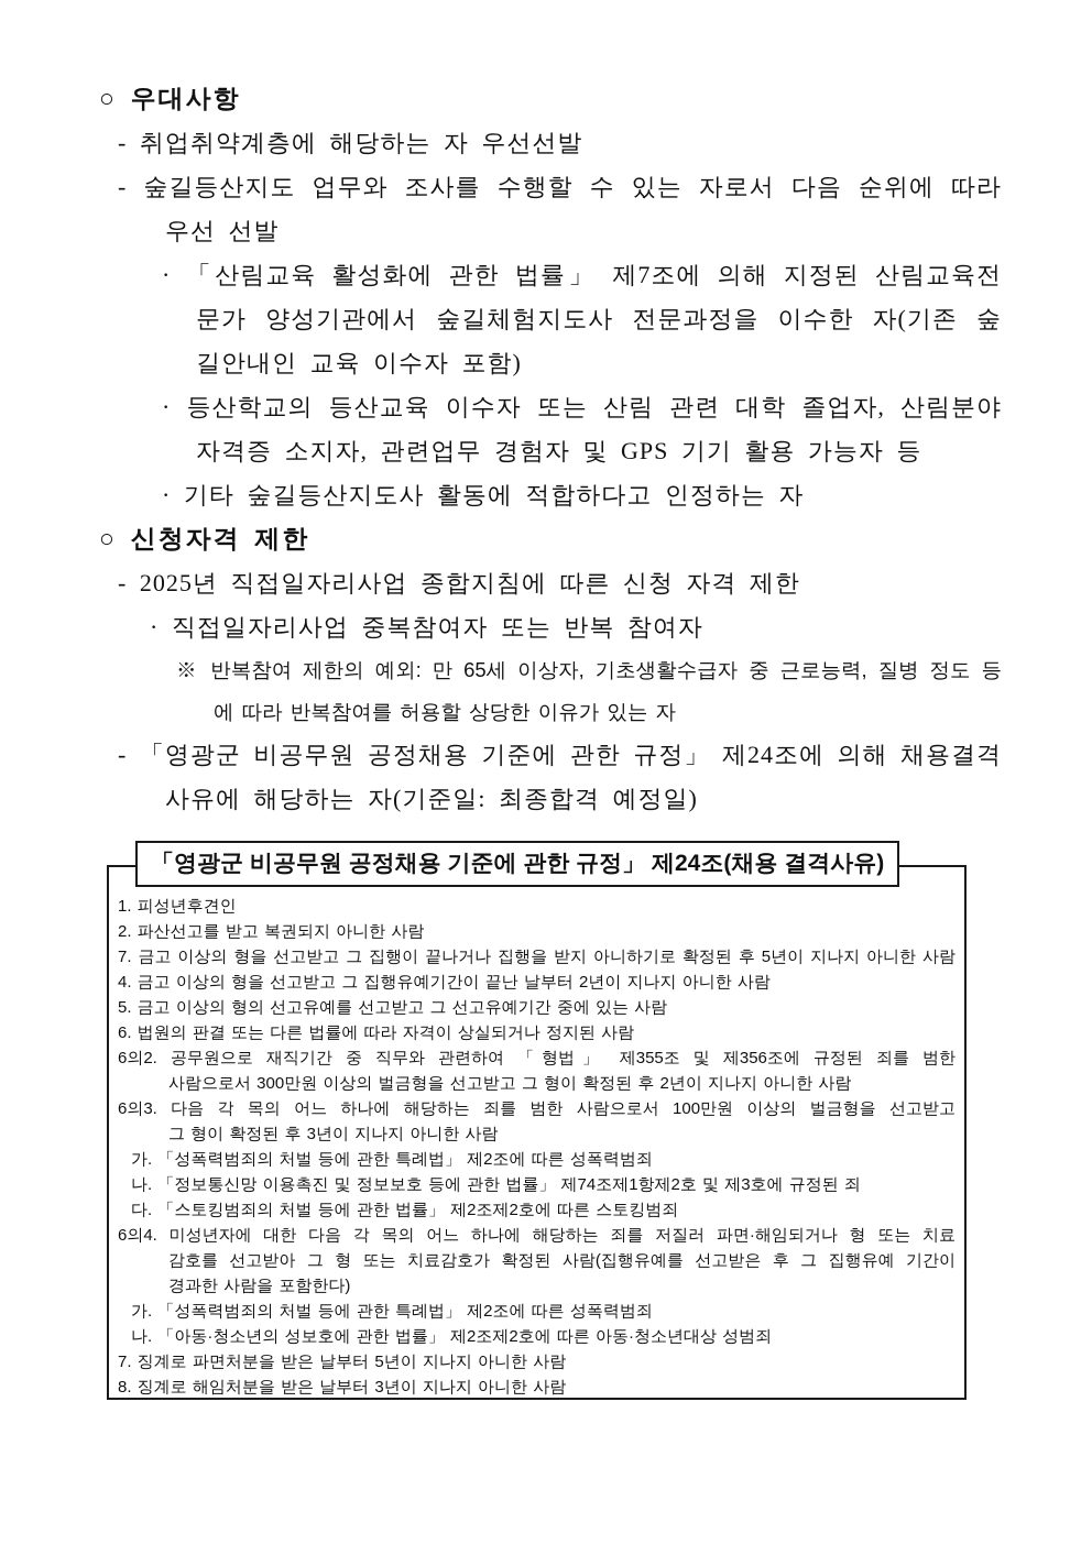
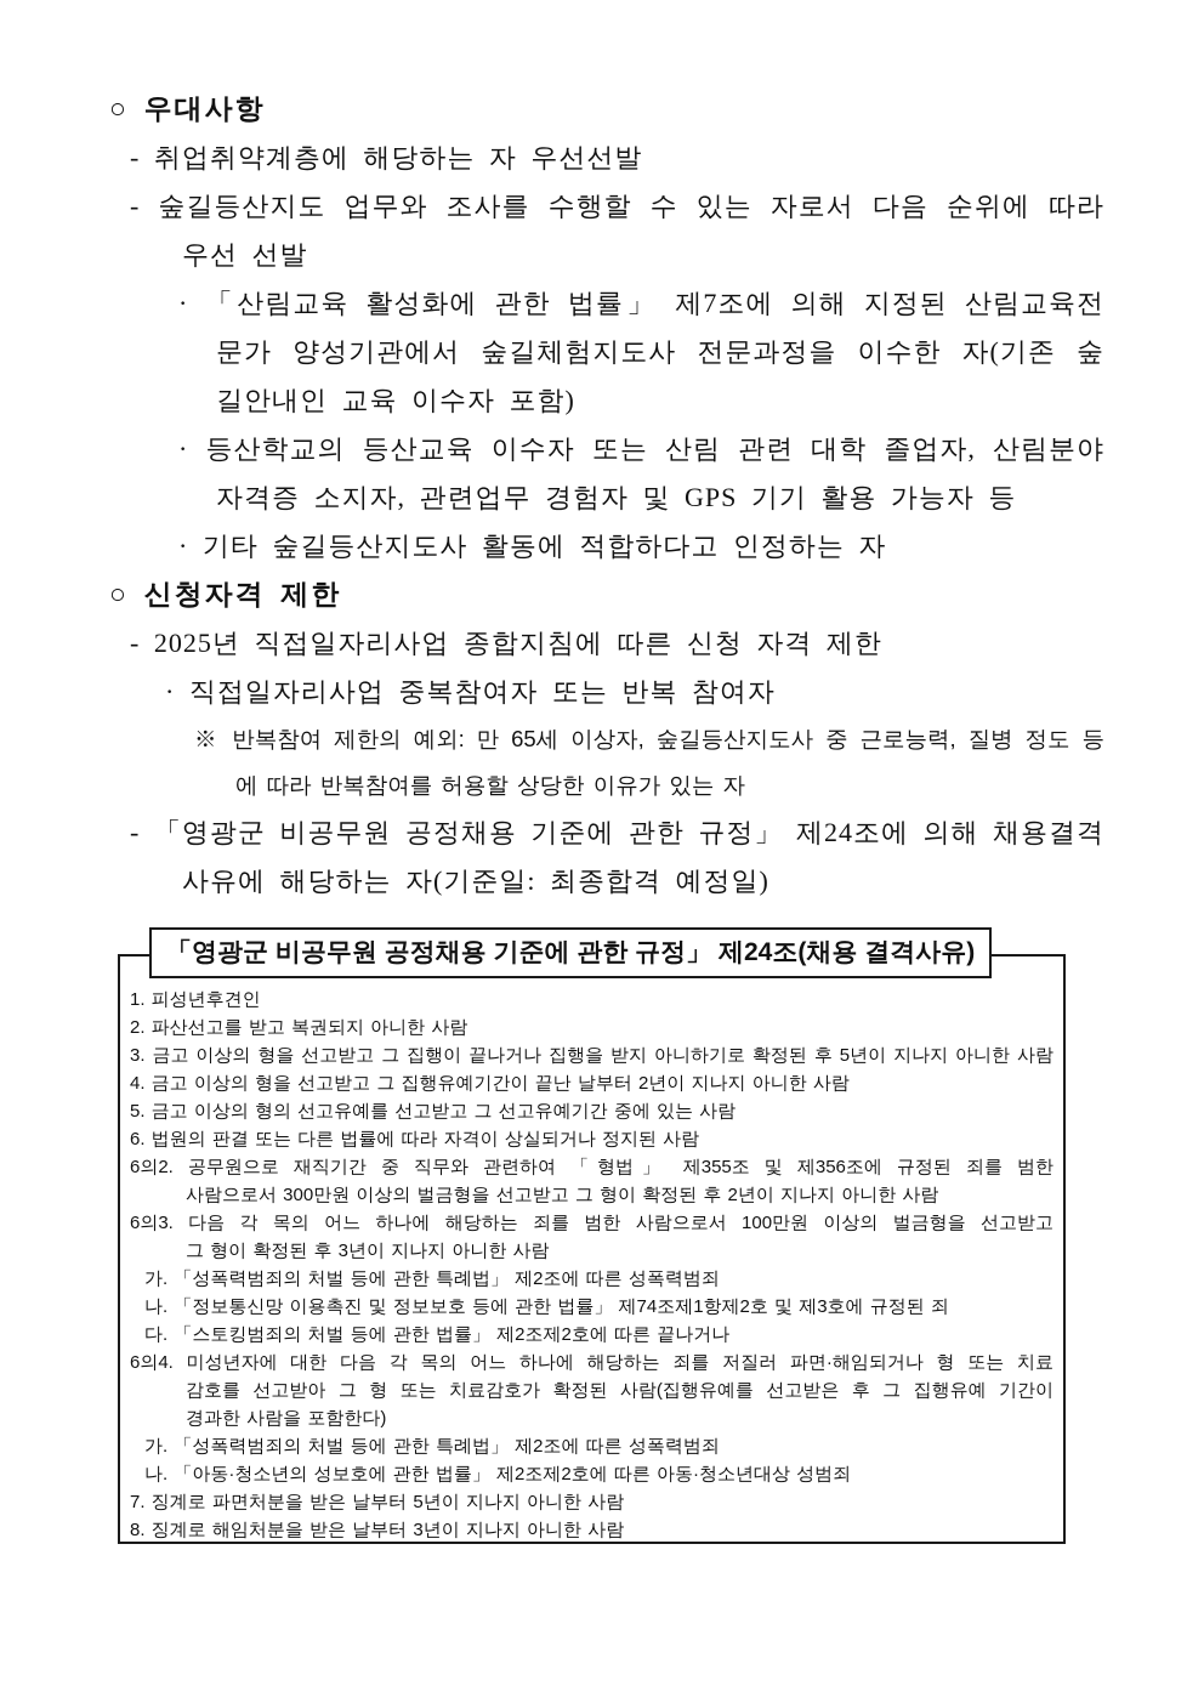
  ○ 우대사항
  - 취업취약계층에 해당하는 자 우선선발
  - 숲길등산지도 업무와 조사를 수행할 수 있는 자로서 다음 순위에 따라
  우선 선발
  · 「산림교육 활성화에 관한 법률」 제7조에 의해 지정된 산림교육전
  문가 양성기관에서 숲길체험지도사 전문과정을 이수한 자(기존 숲
  길안내인 교육 이수자 포함)
  · 등산학교의 등산교육 이수자 또는 산림 관련 대학 졸업자, 산림분야
  자격증 소지자, 관련업무 경험자 및 GPS 기기 활용 가능자 등
  · 기타 숲길등산지도사 활동에 적합하다고 인정하는 자
  ○ 신청자격 제한
  - 2025년 직접일자리사업 종합지침에 따른 신청 자격 제한
  · 직접일자리사업 중복참여자 또는 반복 참여자
- ※ 반복참여 제한의 예외: 만 65세 이상자, 기초생활수급자 중 근로능력, 질병 정도 등
+ ※ 반복참여 제한의 예외: 만 65세 이상자, 숲길등산지도사 중 근로능력, 질병 정도 등
  에 따라 반복참여를 허용할 상당한 이유가 있는 자
  - 「영광군 비공무원 공정채용 기준에 관한 규정」 제24조에 의해 채용결격
  사유에 해당하는 자(기준일: 최종합격 예정일)
  「영광군 비공무원 공정채용 기준에 관한 규정」 제24조(채용 결격사유)
  1. 피성년후견인
  2. 파산선고를 받고 복권되지 아니한 사람
- 7. 금고 이상의 형을 선고받고 그 집행이 끝나거나 집행을 받지 아니하기로 확정된 후 5년이 지나지 아니한 사람
+ 3. 금고 이상의 형을 선고받고 그 집행이 끝나거나 집행을 받지 아니하기로 확정된 후 5년이 지나지 아니한 사람
  4. 금고 이상의 형을 선고받고 그 집행유예기간이 끝난 날부터 2년이 지나지 아니한 사람
  5. 금고 이상의 형의 선고유예를 선고받고 그 선고유예기간 중에 있는 사람
  6. 법원의 판결 또는 다른 법률에 따라 자격이 상실되거나 정지된 사람
  6의2. 공무원으로 재직기간 중 직무와 관련하여 「형법」 제355조 및 제356조에 규정된 죄를 범한
  사람으로서 300만원 이상의 벌금형을 선고받고 그 형이 확정된 후 2년이 지나지 아니한 사람
  6의3. 다음 각 목의 어느 하나에 해당하는 죄를 범한 사람으로서 100만원 이상의 벌금형을 선고받고
  그 형이 확정된 후 3년이 지나지 아니한 사람
  가. 「성폭력범죄의 처벌 등에 관한 특례법」 제2조에 따른 성폭력범죄
  나. 「정보통신망 이용촉진 및 정보보호 등에 관한 법률」 제74조제1항제2호 및 제3호에 규정된 죄
- 다. 「스토킹범죄의 처벌 등에 관한 법률」 제2조제2호에 따른 스토킹범죄
+ 다. 「스토킹범죄의 처벌 등에 관한 법률」 제2조제2호에 따른 끝나거나
  6의4. 미성년자에 대한 다음 각 목의 어느 하나에 해당하는 죄를 저질러 파면·해임되거나 형 또는 치료
  감호를 선고받아 그 형 또는 치료감호가 확정된 사람(집행유예를 선고받은 후 그 집행유예 기간이
  경과한 사람을 포함한다)
  가. 「성폭력범죄의 처벌 등에 관한 특례법」 제2조에 따른 성폭력범죄
  나. 「아동·청소년의 성보호에 관한 법률」 제2조제2호에 따른 아동·청소년대상 성범죄
  7. 징계로 파면처분을 받은 날부터 5년이 지나지 아니한 사람
  8. 징계로 해임처분을 받은 날부터 3년이 지나지 아니한 사람
